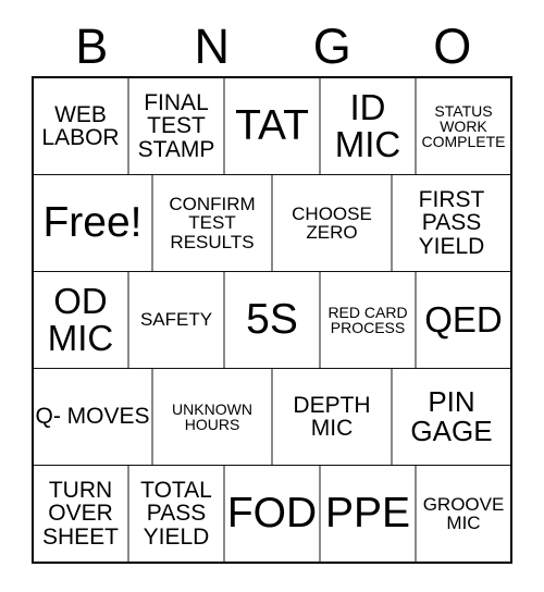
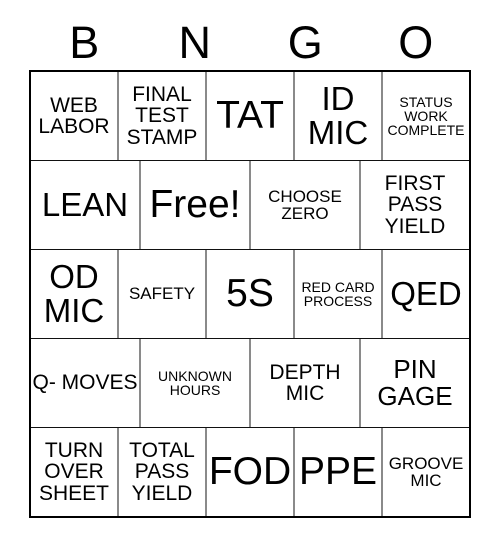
  B
  N
  G
  O
  WEB LABOR
  FINAL TEST STAMP
  TAT
  ID MIC
  STATUS WORK COMPLETE
+ LEAN
  Free!
- CONFIRM TEST RESULTS
  CHOOSE ZERO
  FIRST PASS YIELD
  OD MIC
  SAFETY
  5S
  RED CARD PROCESS
  QED
  Q- MOVES
  UNKNOWN HOURS
  DEPTH MIC
  PIN GAGE
  TURN OVER SHEET
  TOTAL PASS YIELD
  FOD
  PPE
  GROOVE MIC
